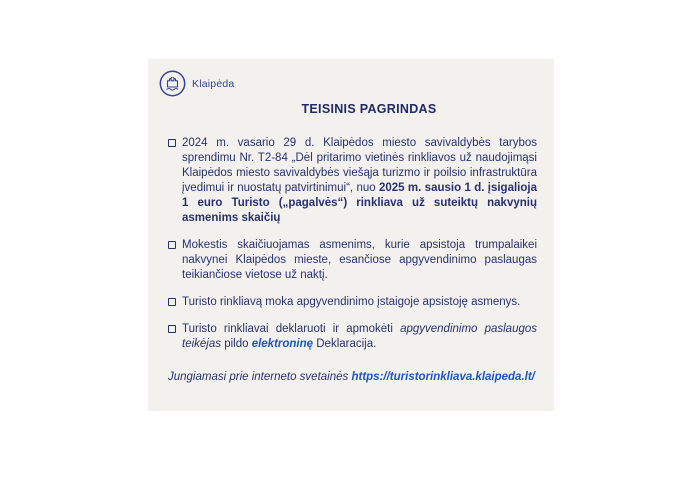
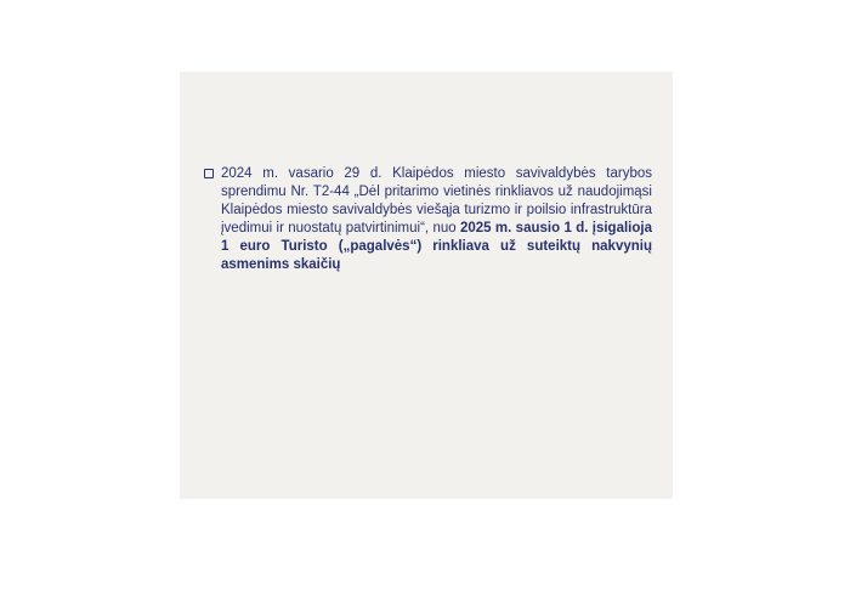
- Klaipėda
- TEISINIS PAGRINDAS
- 2024 m. vasario 29 d. Klaipėdos miesto savivaldybės tarybos sprendimu Nr. T2-84 „Dėl pritarimo vietinės rinkliavos už naudojimąsi Klaipėdos miesto savivaldybės viešąja turizmo ir poilsio infrastruktūra įvedimui ir nuostatų patvirtinimui“, nuo 2025 m. sausio 1 d. įsigalioja 1 euro Turisto („pagalvės“) rinkliava už suteiktų nakvynių asmenims skaičių
+ 2024 m. vasario 29 d. Klaipėdos miesto savivaldybės tarybos sprendimu Nr. T2-44 „Dėl pritarimo vietinės rinkliavos už naudojimąsi Klaipėdos miesto savivaldybės viešąja turizmo ir poilsio infrastruktūra įvedimui ir nuostatų patvirtinimui“, nuo 2025 m. sausio 1 d. įsigalioja 1 euro Turisto („pagalvės“) rinkliava už suteiktų nakvynių asmenims skaičių
- Mokestis skaičiuojamas asmenims, kurie apsistoja trumpalaikei nakvynei Klaipėdos mieste, esančiose apgyvendinimo paslaugas teikiančiose vietose už naktį.
- Turisto rinkliavą moka apgyvendinimo įstaigoje apsistoję asmenys.
- Turisto rinkliavai deklaruoti ir apmokėti apgyvendinimo paslaugos teikėjas pildo elektroninę Deklaracija.
- Jungiamasi prie interneto svetainės https://turistorinkliava.klaipeda.lt/
